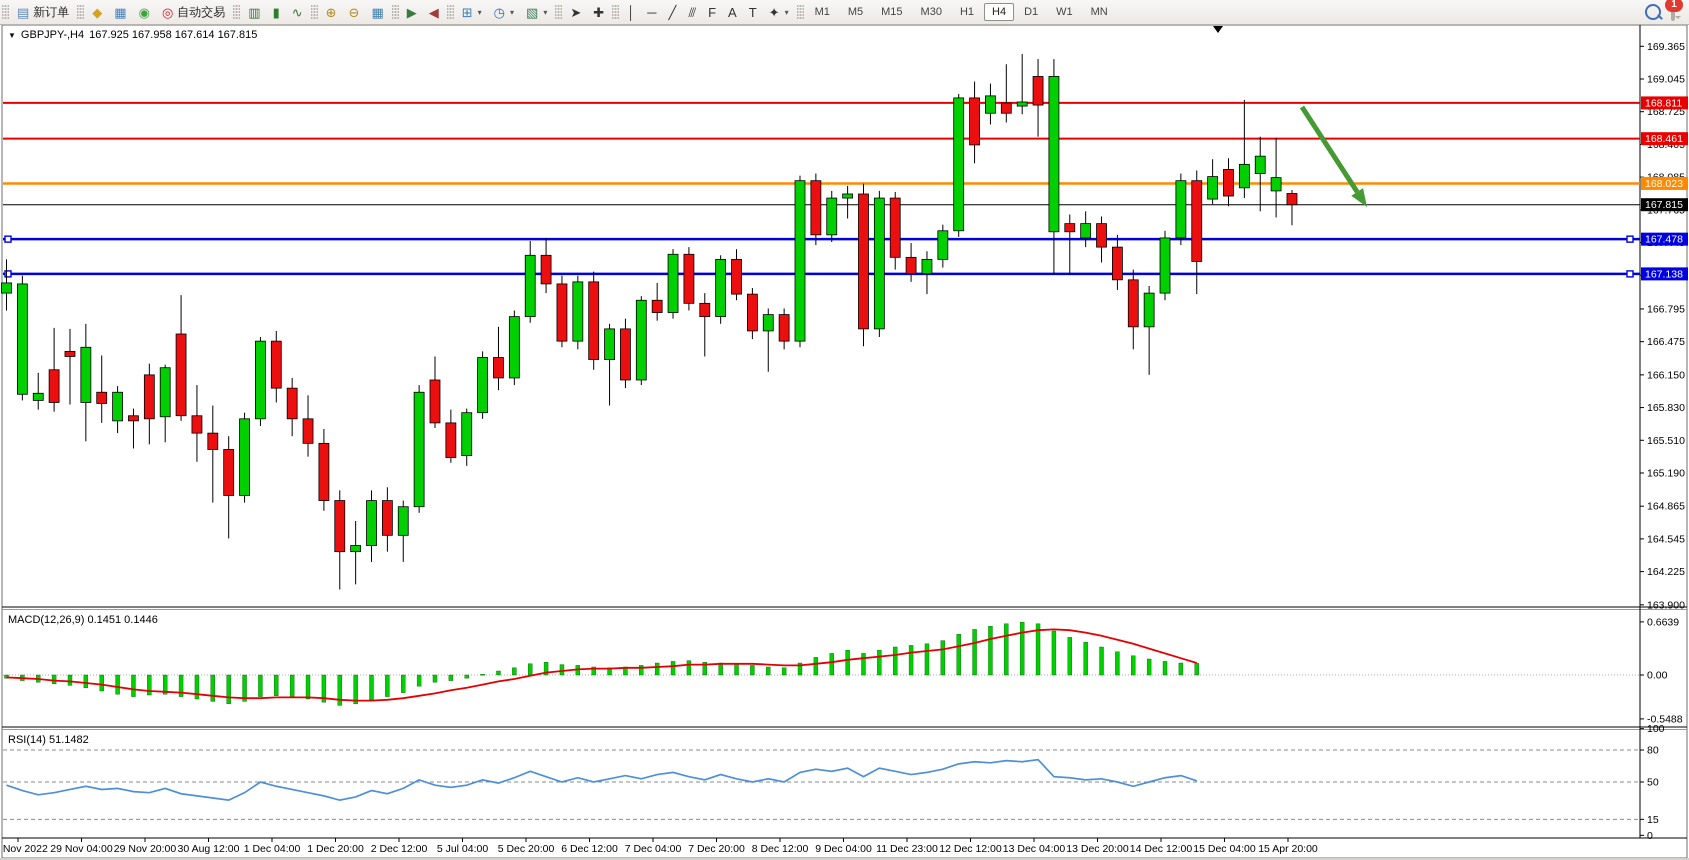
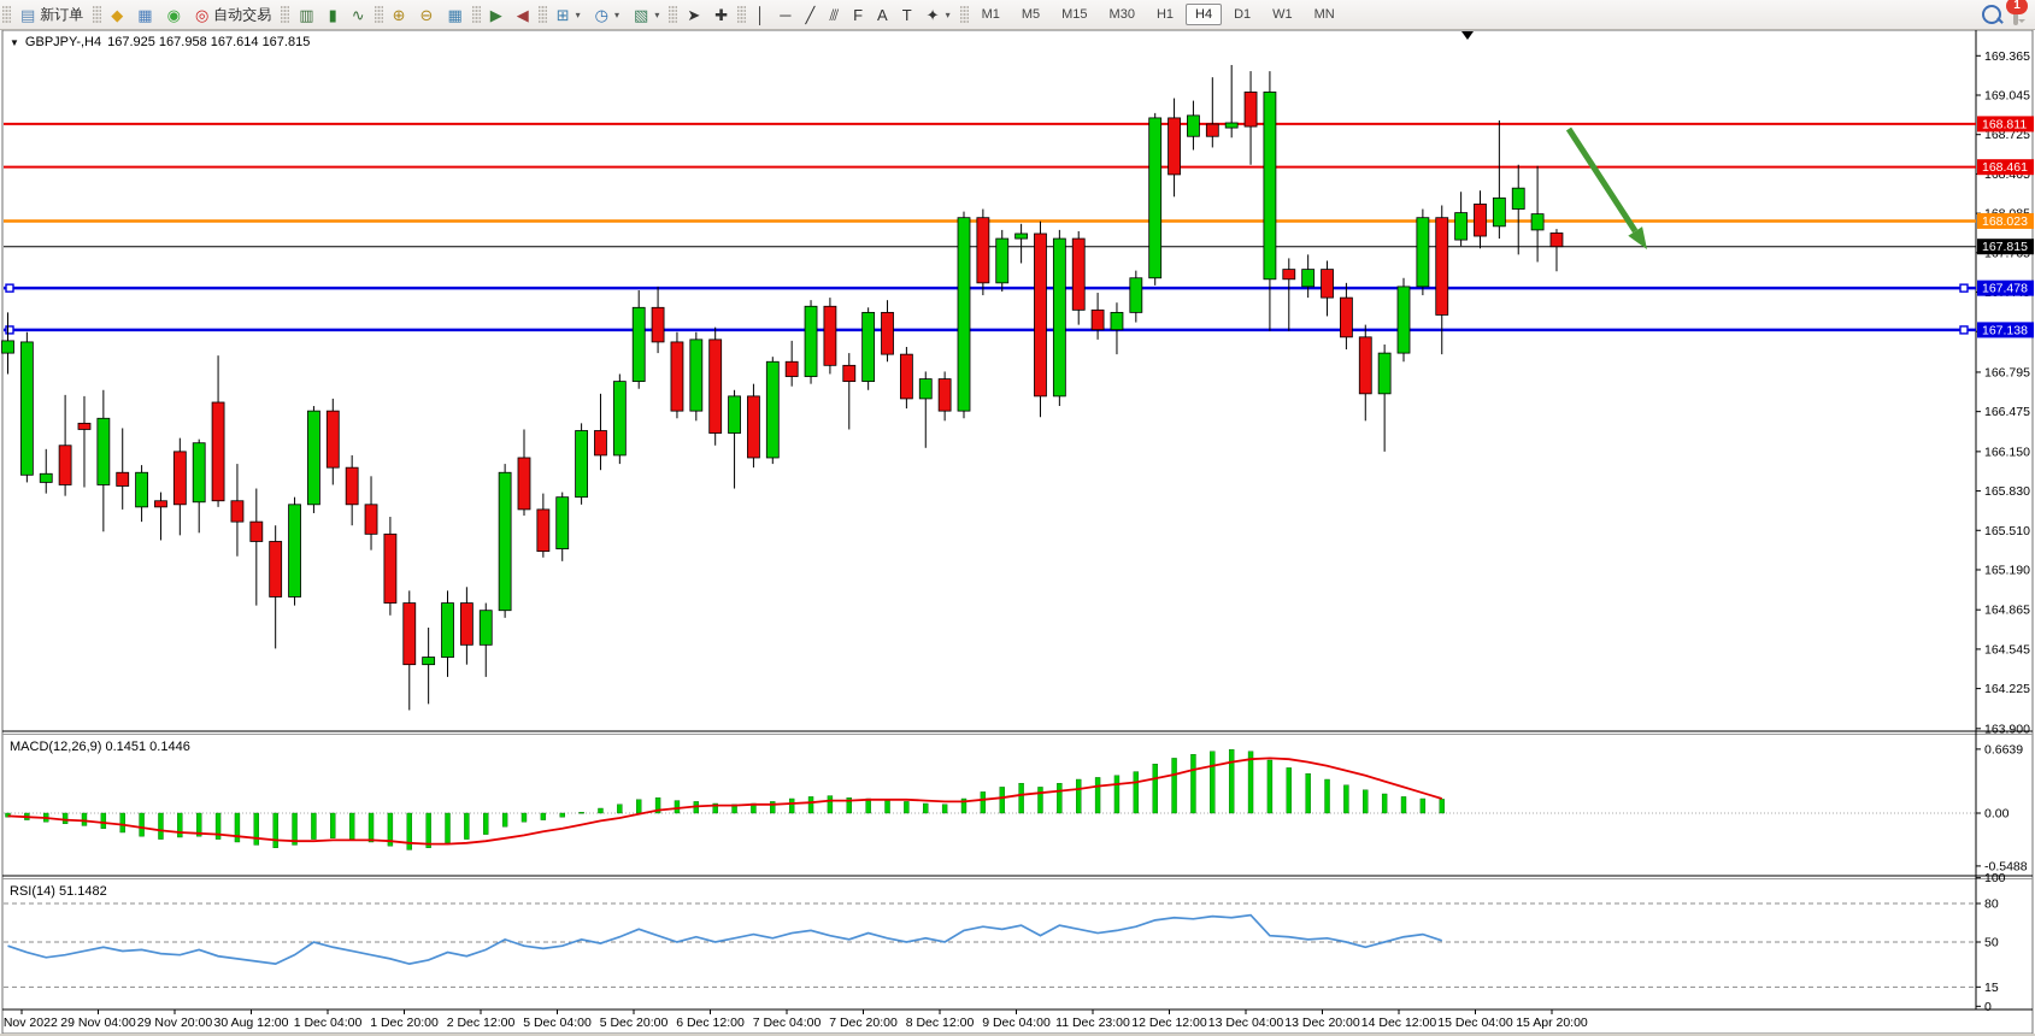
  ▤
  新订单
  ◆
  ▦
  ◉
  ◎
  自动交易
  ▥
  ▮
  ∿
  ⊕
  ⊖
  ▦
  ▶
  ◀
  ⊞
  ▾
  ◷
  ▾
  ▧
  ▾
  ➤
  ✚
  │
  ─
  ╱
  ⫻
  F
  A
  T
  ✦
  ▾
  M1
  M5
  M15
  M30
  H1
  H4
  D1
  W1
  MN
  1
  169.365
  169.045
  168.725
  166.795
  166.475
  166.150
  165.830
  165.510
  165.190
  164.865
  164.545
  164.225
  163.900
  168.811
  168.461
  168.023
  167.815
  167.478
  167.138
  0.6639
  0.00
  -0.5488
  100
  80
  50
  15
  0
  Nov 2022
  29 Nov 04:00
  29 Nov 20:00
  30 Aug 12:00
  1 Dec 04:00
  1 Dec 20:00
  2 Dec 12:00
- 5 Jul 04:00
+ 5 Dec 04:00
  5 Dec 20:00
  6 Dec 12:00
  7 Dec 04:00
  7 Dec 20:00
  8 Dec 12:00
  9 Dec 04:00
  11 Dec 23:00
  12 Dec 12:00
  13 Dec 04:00
  13 Dec 20:00
  14 Dec 12:00
  15 Dec 04:00
  15 Apr 20:00
  ▼
  GBPJPY-,H4
  167.925 167.958 167.614 167.815
  MACD(12,26,9) 0.1451 0.1446
  RSI(14) 51.1482
